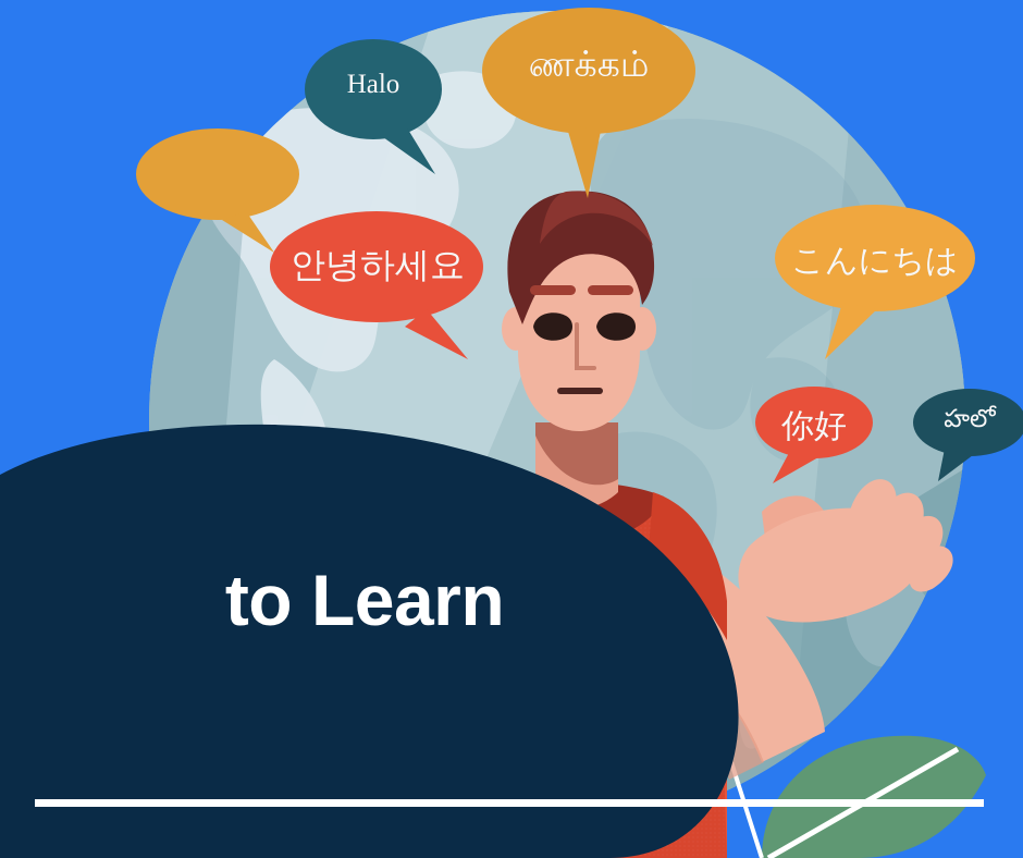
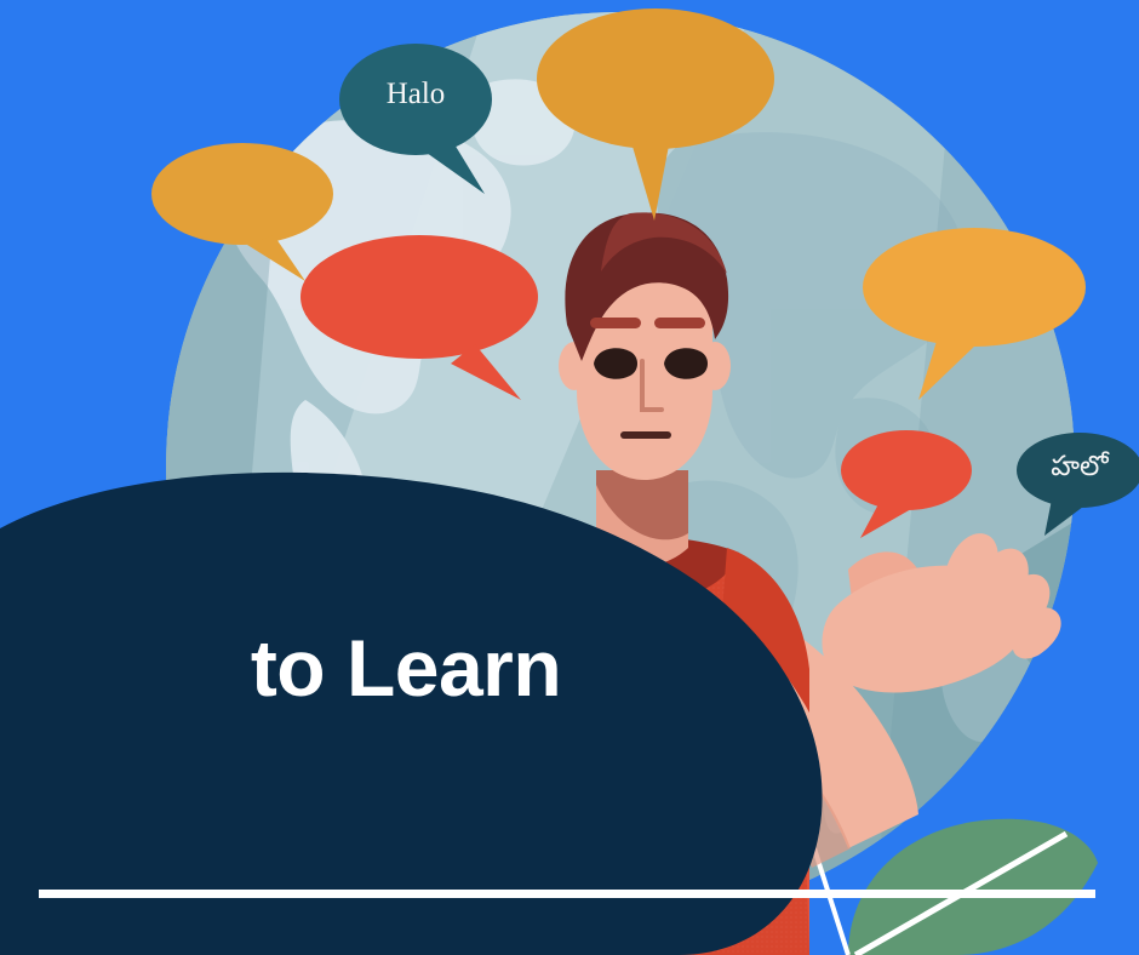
  Halo
- ணக்கம்
- 안녕하세요
- こんにちは
- 你好
  హలో
  to Learn
